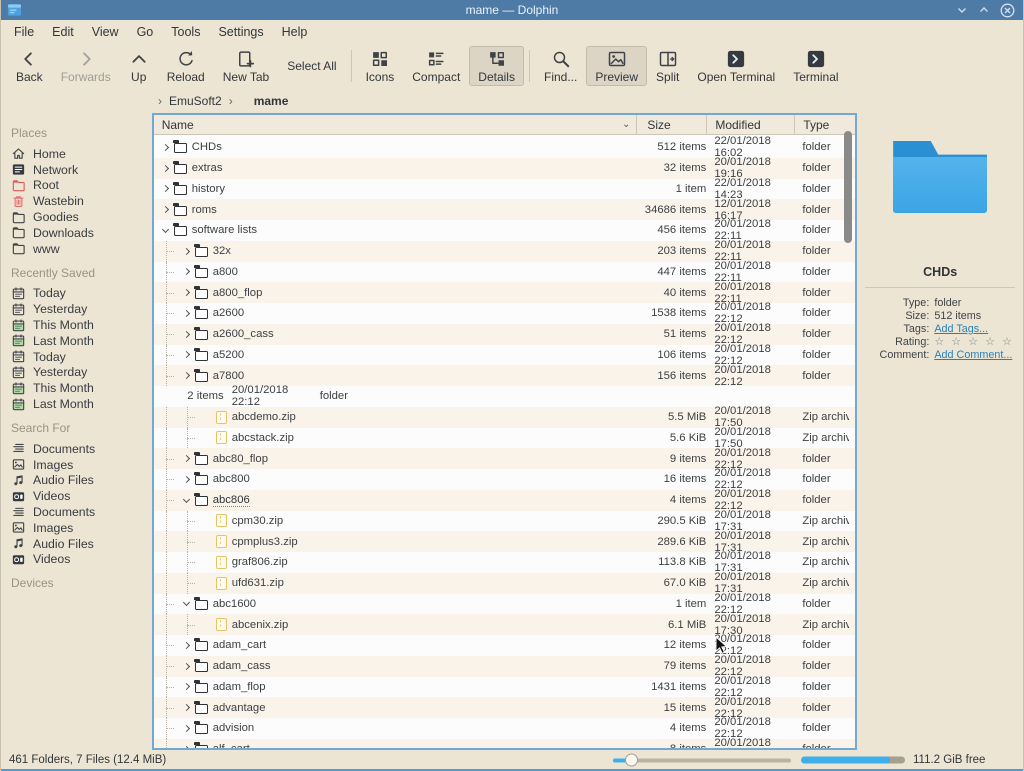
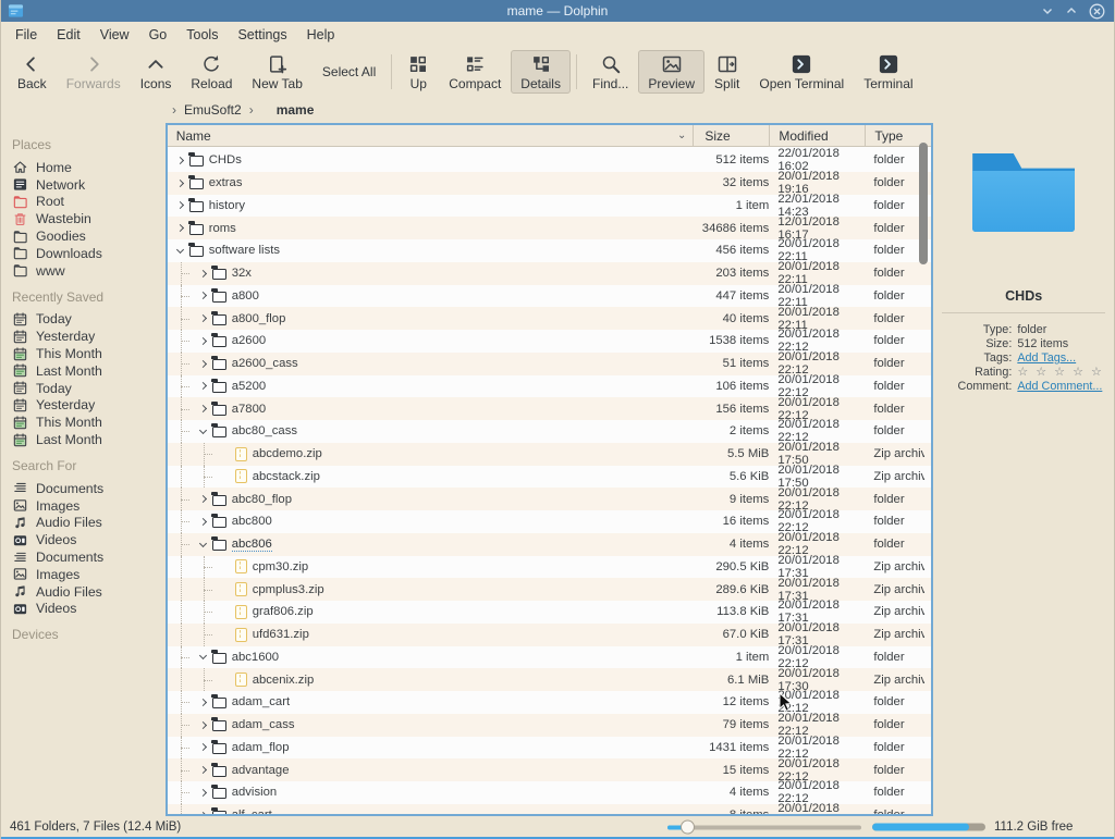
  mame — Dolphin
  File
  Edit
  View
  Go
  Tools
  Settings
  Help
  Back
  Forwards
- Up
+ Icons
  Reload
  New Tab
  Select All
- Icons
+ Up
  Compact
  Details
  Find...
  Preview
  Split
  Open Terminal
  Terminal
  ›
  EmuSoft2
  ›
  mame
  Places
  Home
  Network
  Root
  Wastebin
  Goodies
  Downloads
  www
  Recently Saved
  Today
  Yesterday
  This Month
  Last Month
  Today
  Yesterday
  This Month
  Last Month
  Search For
  Documents
  Images
  Audio Files
  Videos
  Documents
  Images
  Audio Files
  Videos
  Devices
  Name
  ⌄
  Size
  Modified
  Type
  CHDs
  512 items
  22/01/2018 16:02
  folder
  extras
  32 items
  20/01/2018 19:16
  folder
  history
  1 item
  22/01/2018 14:23
  folder
  roms
  34686 items
  12/01/2018 16:17
  folder
  software lists
  456 items
  20/01/2018 22:11
  folder
  32x
  203 items
  20/01/2018 22:11
  folder
  a800
  447 items
  20/01/2018 22:11
  folder
  a800_flop
  40 items
  20/01/2018 22:11
  folder
  a2600
  1538 items
  20/01/2018 22:12
  folder
  a2600_cass
  51 items
  20/01/2018 22:12
  folder
  a5200
  106 items
  20/01/2018 22:12
  folder
  a7800
  156 items
  20/01/2018 22:12
  folder
+ abc80_cass
  2 items
  20/01/2018 22:12
  folder
  abcdemo.zip
  5.5 MiB
  20/01/2018 17:50
  Zip archiv
  abcstack.zip
  5.6 KiB
  20/01/2018 17:50
  Zip archiv
  abc80_flop
  9 items
  20/01/2018 22:12
  folder
  abc800
  16 items
  20/01/2018 22:12
  folder
  abc806
  4 items
  20/01/2018 22:12
  folder
  cpm30.zip
  290.5 KiB
  20/01/2018 17:31
  Zip archiv
  cpmplus3.zip
  289.6 KiB
  20/01/2018 17:31
  Zip archiv
  graf806.zip
  113.8 KiB
  20/01/2018 17:31
  Zip archiv
  ufd631.zip
  67.0 KiB
  20/01/2018 17:31
  Zip archiv
  abc1600
  1 item
  20/01/2018 22:12
  folder
  abcenix.zip
  6.1 MiB
  20/01/2018 17:30
  Zip archiv
  adam_cart
  12 items
  0/01/2018 2:12
  folder
  adam_cass
  79 items
  20/01/2018 22:12
  folder
  adam_flop
  1431 items
  20/01/2018 22:12
  folder
  advantage
  15 items
  20/01/2018 22:12
  folder
  advision
  4 items
  20/01/2018 22:12
  folder
  CHDs
  Type:
  folder
  Size:
  512 items
  Tags:
  Add Tags...
  Rating:
  ☆ ☆ ☆ ☆ ☆
  Comment:
  Add Comment...
  461 Folders, 7 Files (12.4 MiB)
  111.2 GiB free
